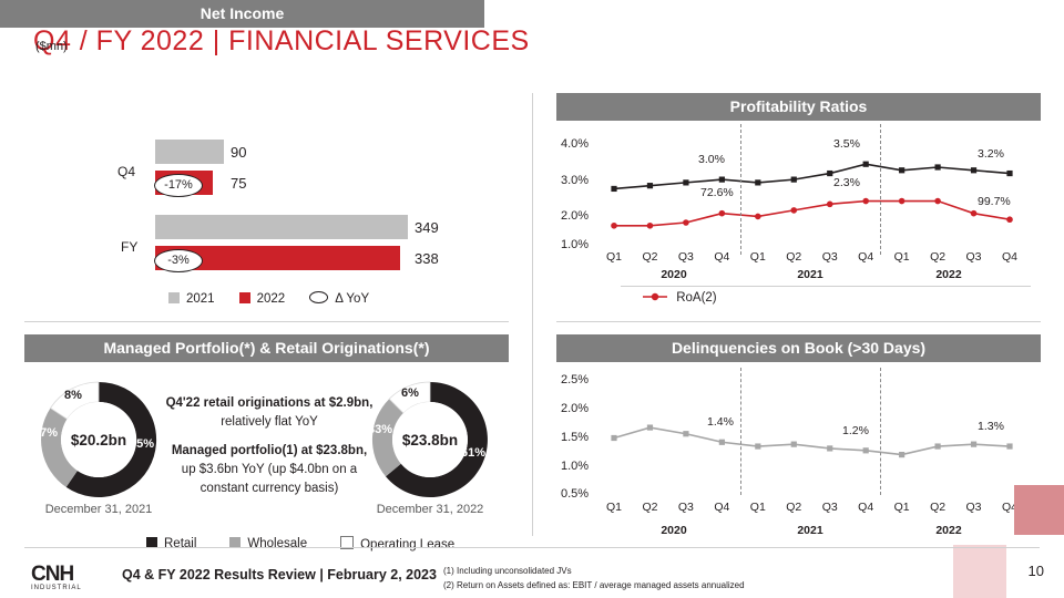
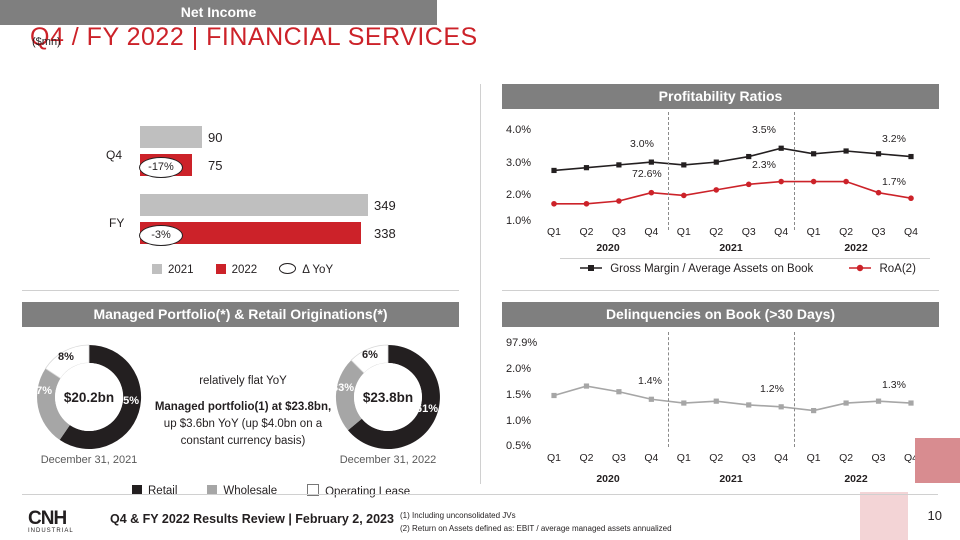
  Q4 / FY 2022 | FINANCIAL SERVICES
  Net Income
  ($mn)
  Q4
  90
  75
  -17%
  FY
  349
  338
  -3%
  2021
  2022
  Δ YoY
  Profitability Ratios
  4.0%
  3.0%
  2.0%
  1.0%
  3.0%
  3.5%
  3.2%
  72.6%
  2.3%
- 99.7%
+ 1.7%
  Q1
  Q2
  Q3
  Q4
  Q1
  Q2
  Q3
  Q4
  Q1
  Q2
  Q3
  Q4
  2020
  2021
  2022
+ Gross Margin / Average Assets on Book
  RoA(2)
  Managed Portfolio(*) & Retail Originations(*)
  $20.2bn
  65%
  27%
  8%
  December 31, 2021
- Q4'22 retail originations at $2.9bn,
  relatively flat YoY Managed portfolio(1) at $23.8bn,
  up $3.6bn YoY (up $4.0bn on a
  constant currency basis)
  $23.8bn
  61%
  33%
  6%
  December 31, 2022
  Retail
  Wholesale
  Operating Lease
  Delinquencies on Book (>30 Days)
- 2.5%
+ 97.9%
  2.0%
  1.5%
  1.0%
  0.5%
  1.4%
  1.2%
  1.3%
  Q1
  Q2
  Q3
  Q4
  Q1
  Q2
  Q3
  Q4
  Q1
  Q2
  Q3
  2020
  2021
  2022
  CNH
  Q4 & FY 2022 Results Review | February 2, 2023
  (1) Including unconsolidated JVs
  (2) Return on Assets defined as: EBIT / average managed assets annualized
  10
